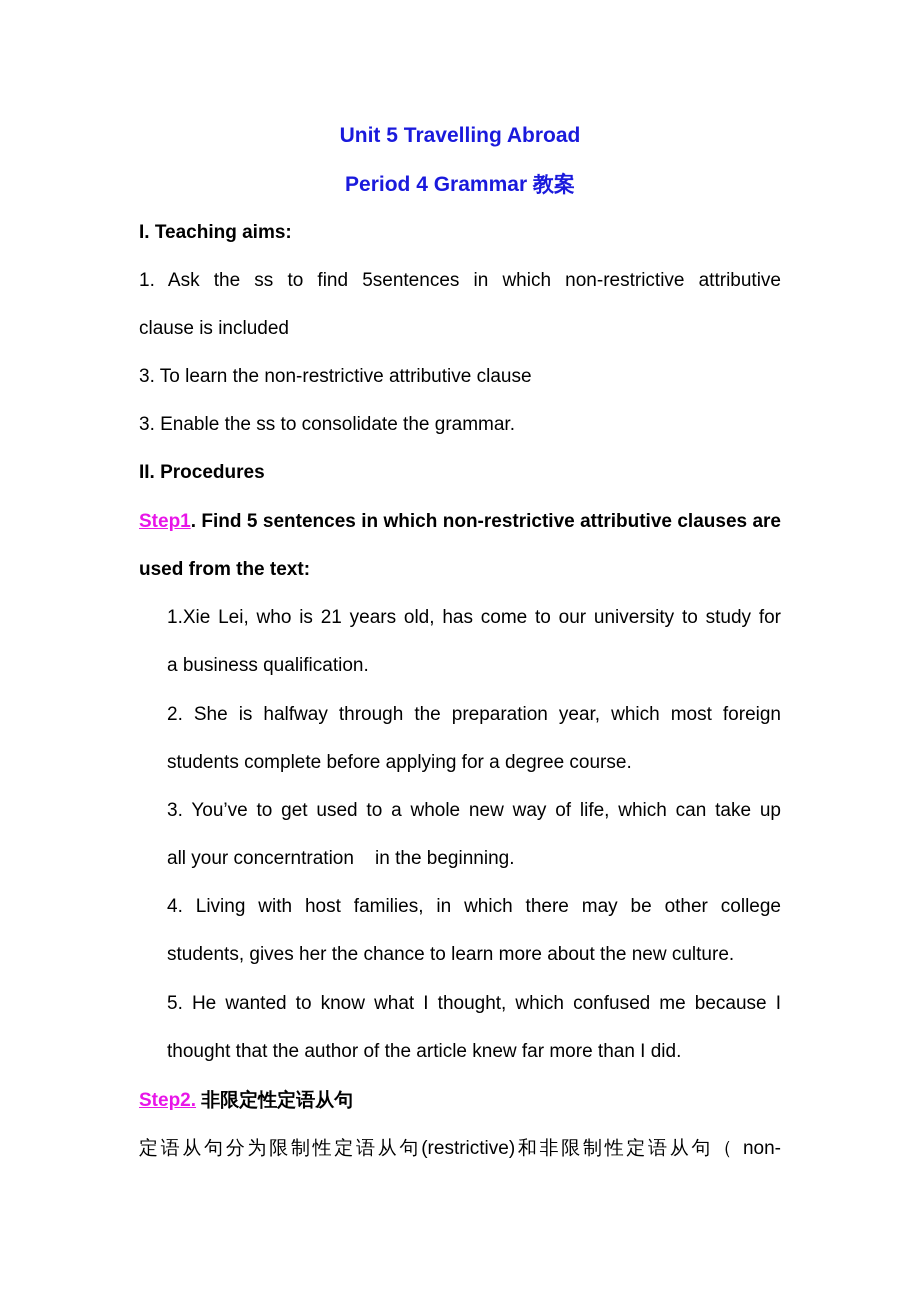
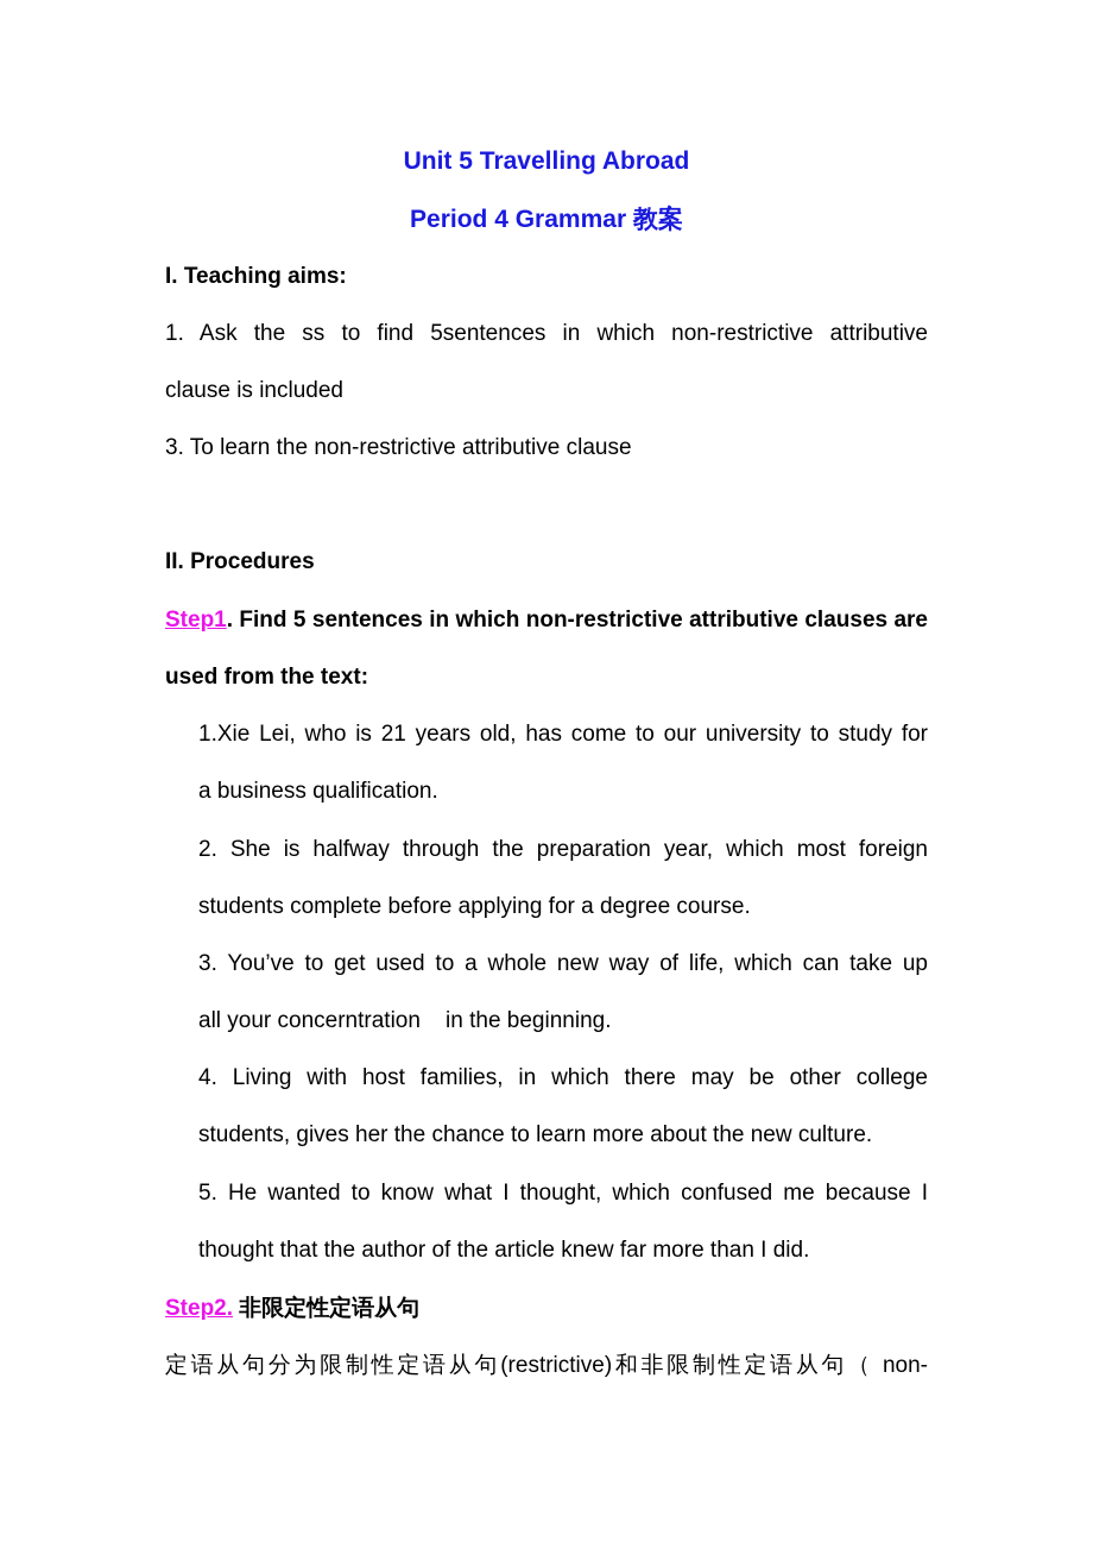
  Unit 5 Travelling Abroad
  Period 4 Grammar 教案
  I. Teaching aims:
  1. Ask the ss to find 5sentences in which non-restrictive attributive
  clause is included
  3. To learn the non-restrictive attributive clause
- 3. Enable the ss to consolidate the grammar.
  II. Procedures
  Step1. Find 5 sentences in which non-restrictive attributive clauses are
  used from the text:
  1.Xie Lei, who is 21 years old, has come to our university to study for
  a business qualification.
  2. She is halfway through the preparation year, which most foreign
  students complete before applying for a degree course.
  3. You’ve to get used to a whole new way of life, which can take up
  all your concerntration in the beginning.
  4. Living with host families, in which there may be other college
  students, gives her the chance to learn more about the new culture.
  5. He wanted to know what I thought, which confused me because I
  thought that the author of the article knew far more than I did.
  Step2. 非限定性定语从句
  定语从句分为限制性定语从句(restrictive)和非限制性定语从句（ non-
